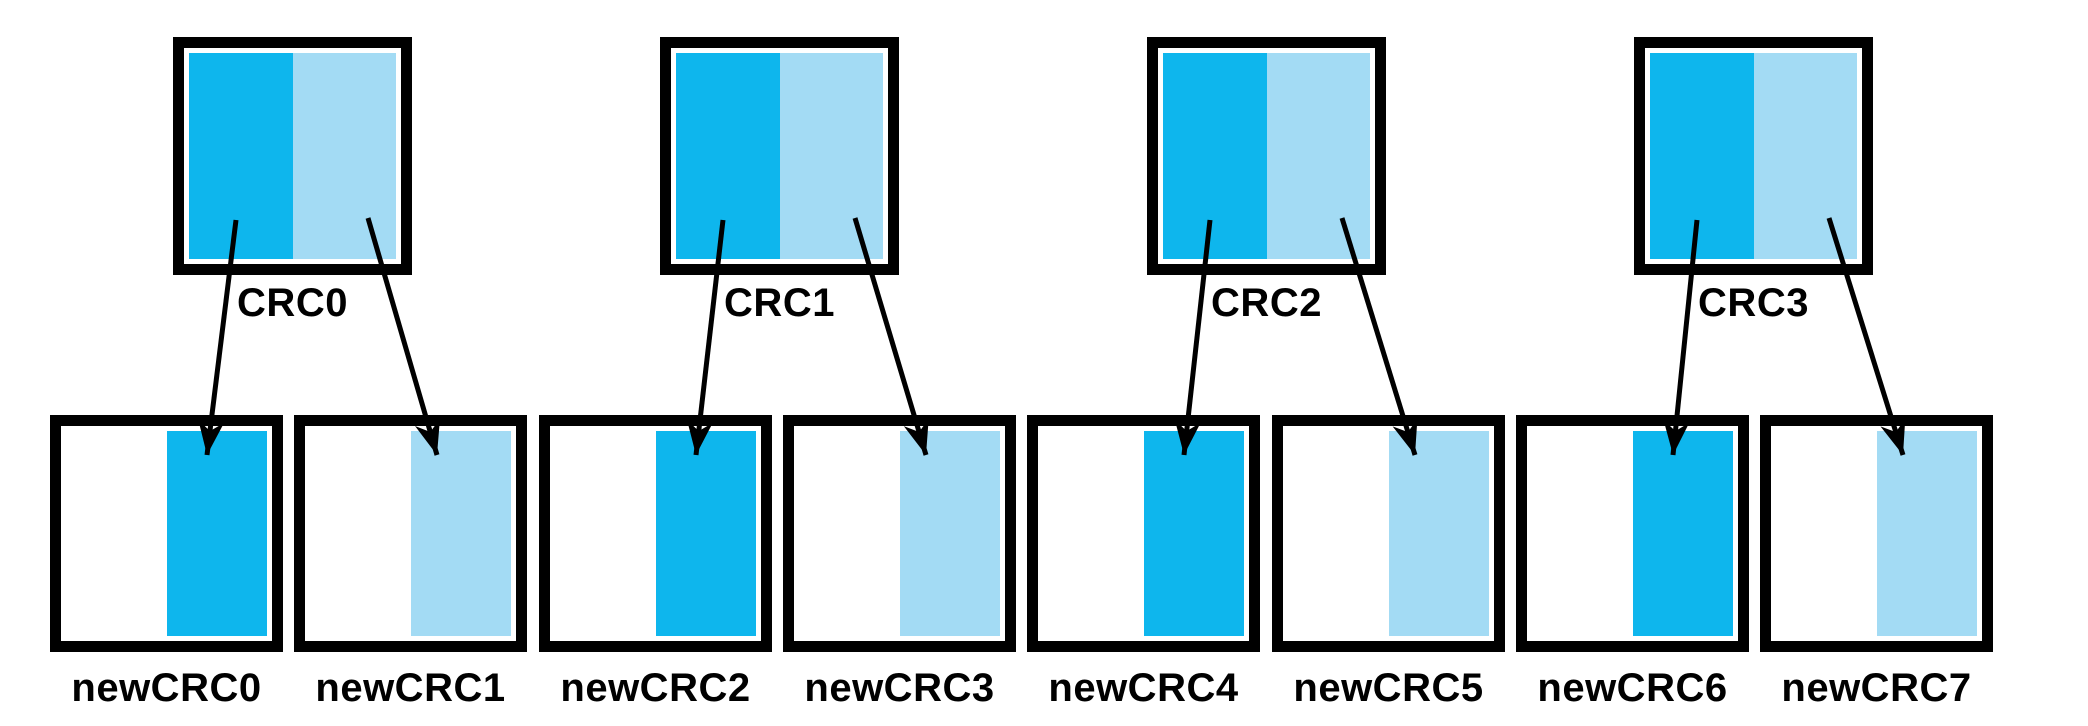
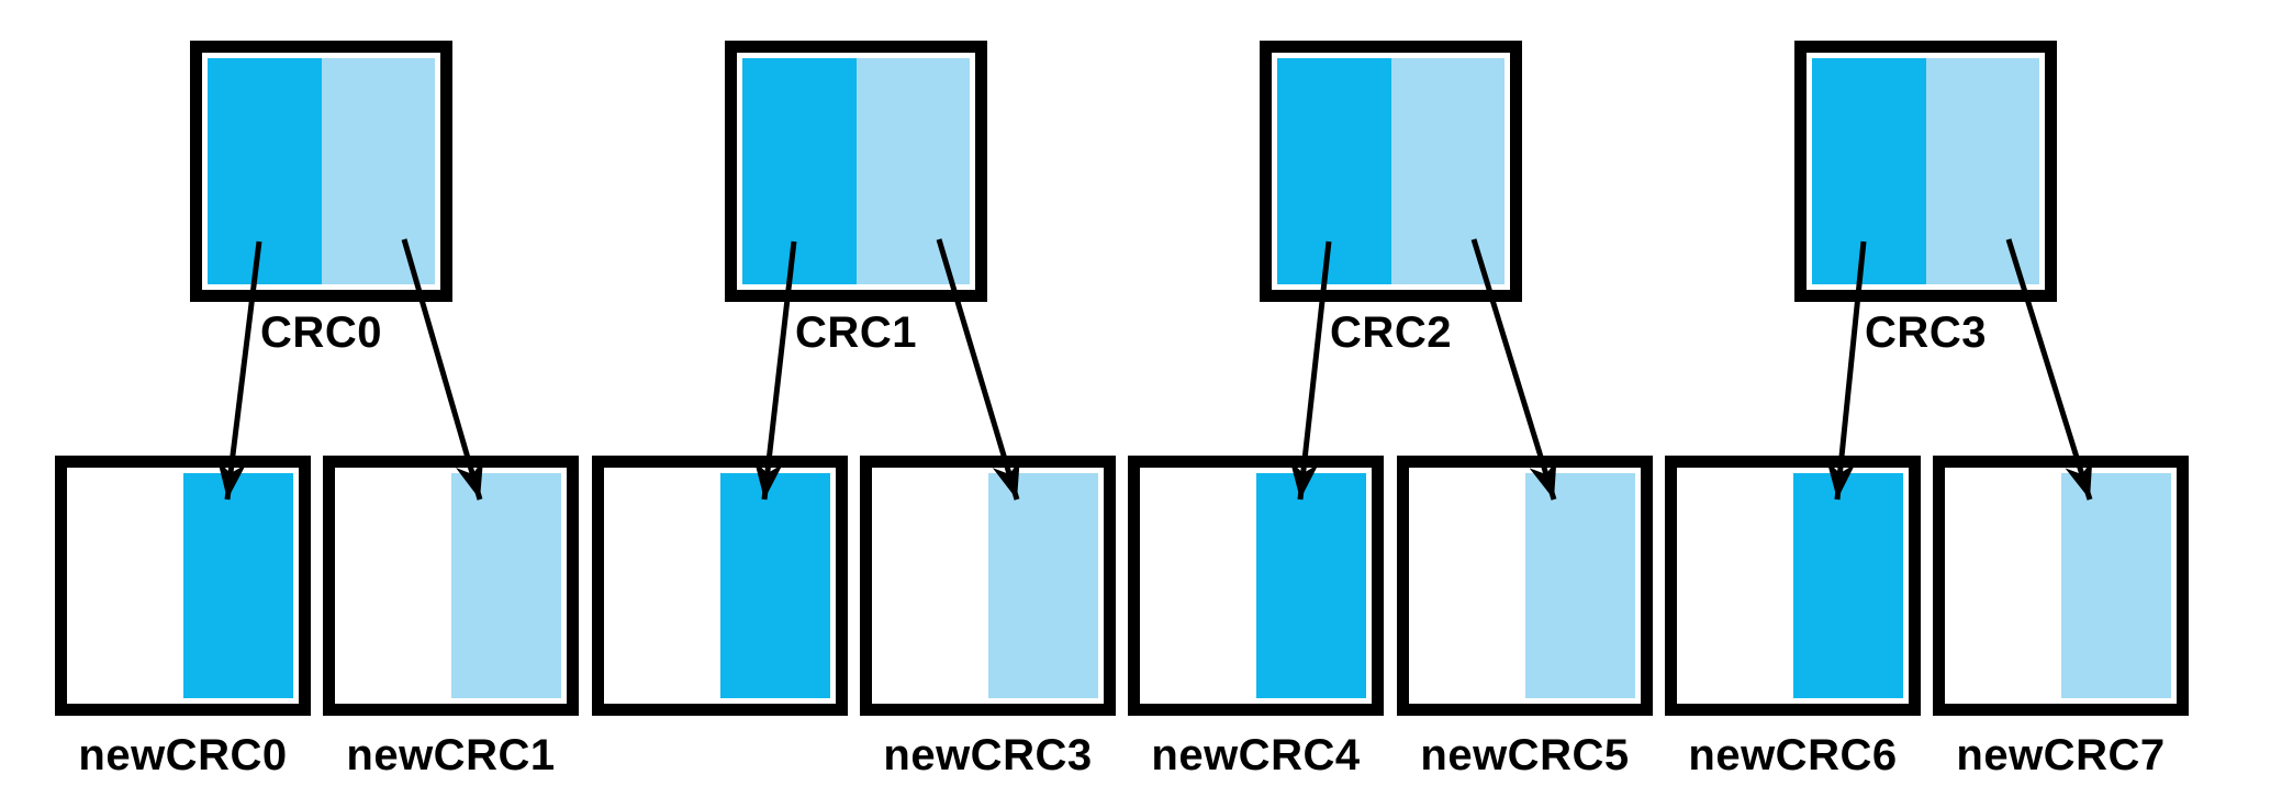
  CRC0
  CRC1
  CRC2
  CRC3
  newCRC0
  newCRC1
- newCRC2
  newCRC3
  newCRC4
  newCRC5
  newCRC6
  newCRC7
